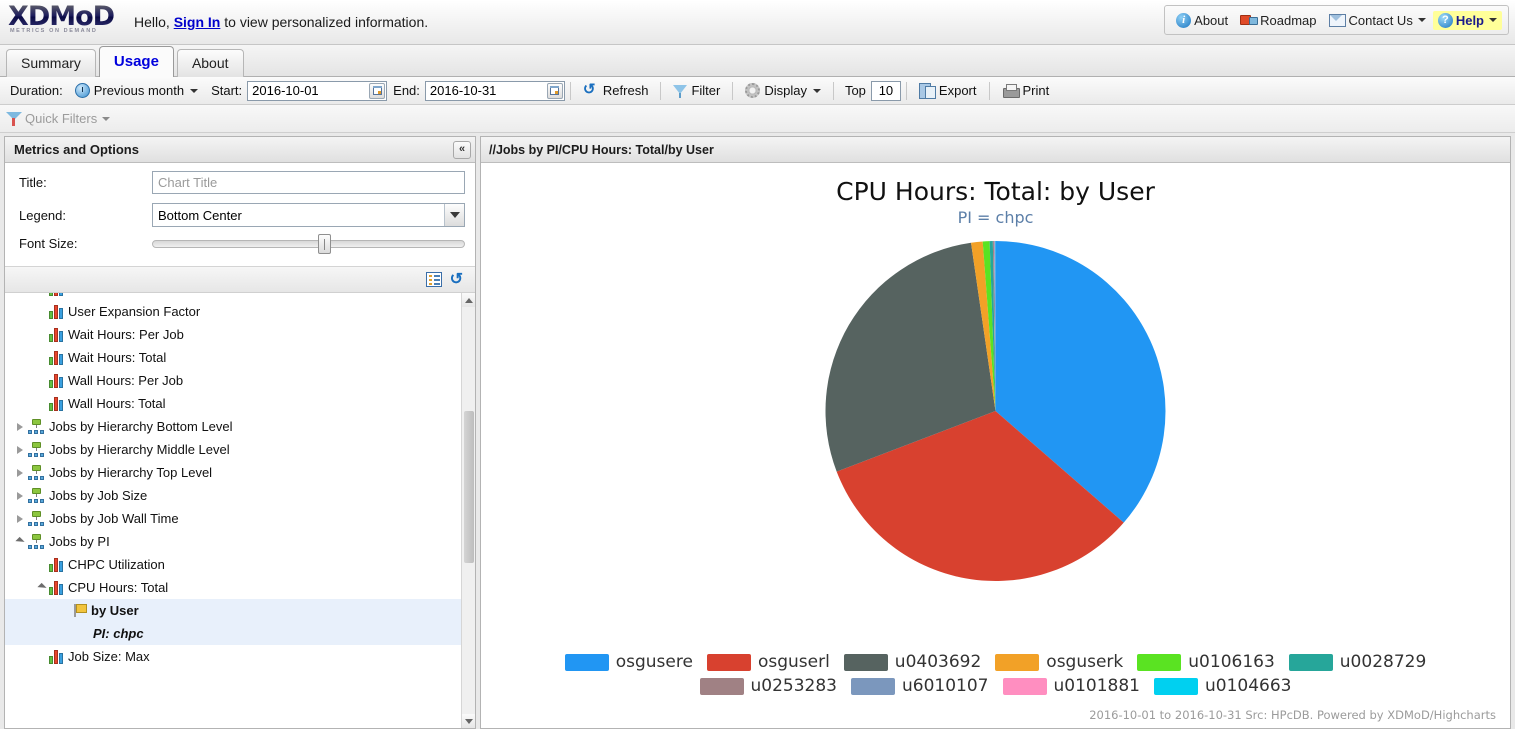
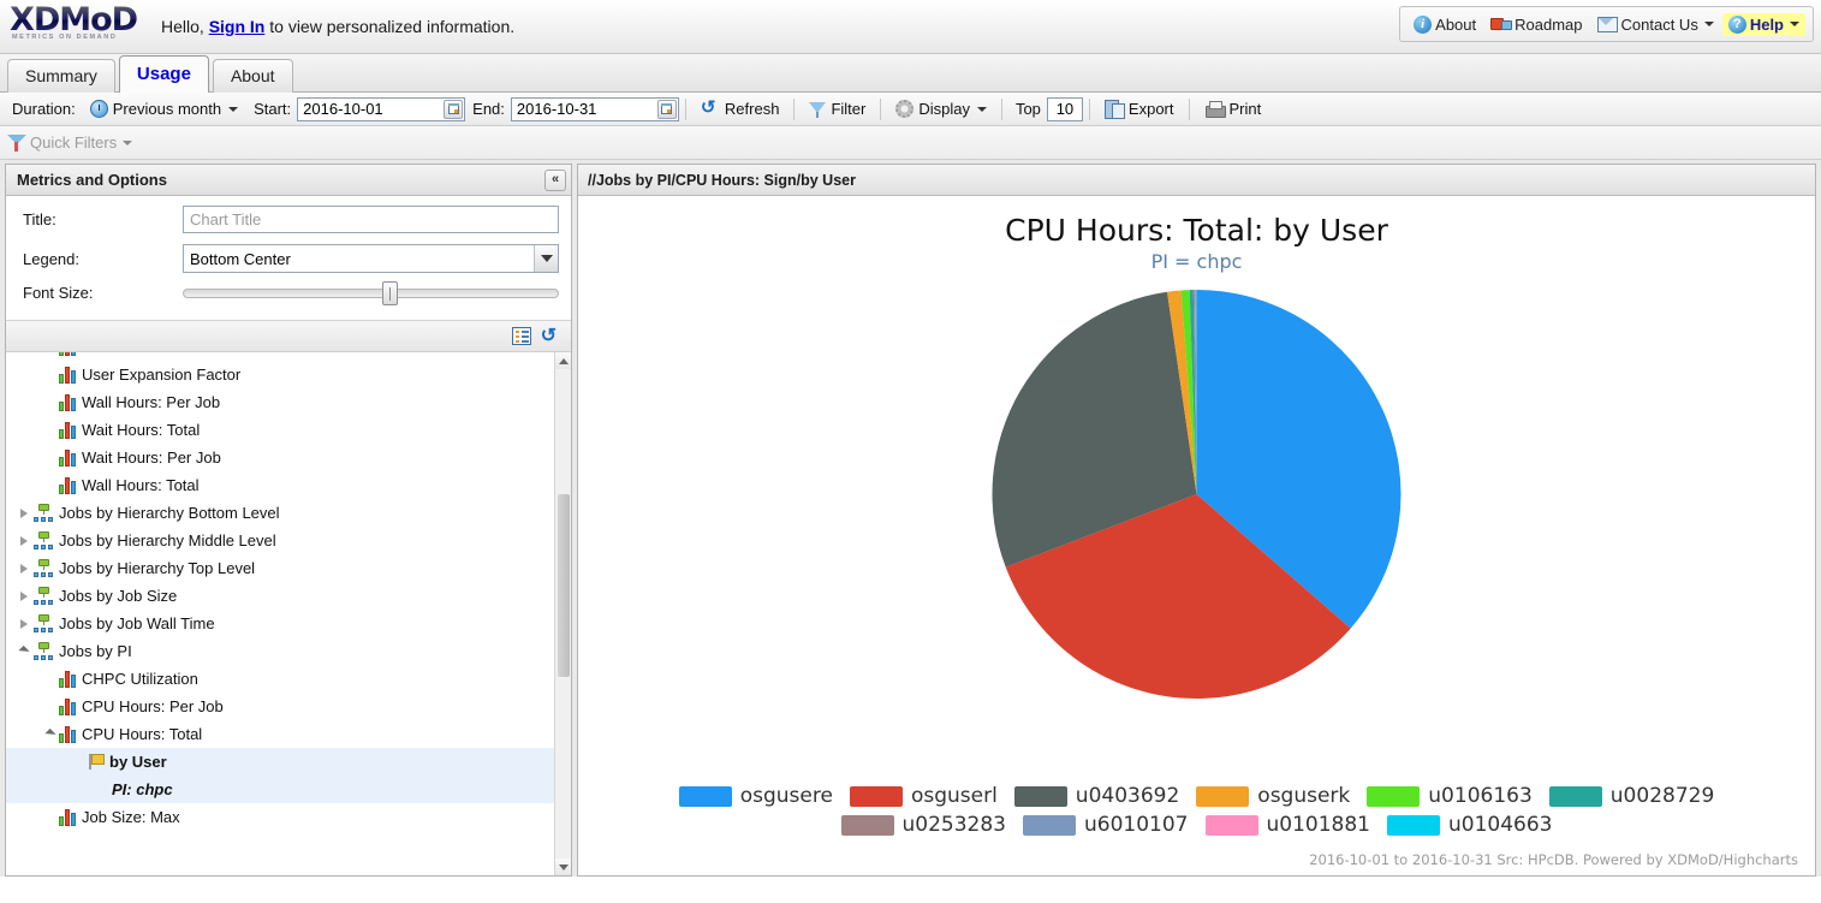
  XDMoD
  Hello, Sign In to view personalized information.
  i
  About
  Roadmap
  Contact Us
  ?
  Help
  Summary
  Usage
  About
  Duration:
  Previous month
  Start:
  2016-10-01
  End:
  2016-10-31
  ↺
  Refresh
  Filter
  Display
  Top
  10
  Export
  Print
  Quick Filters
  Metrics and Options
  «
  Title:
  Chart Title
  Legend:
  Bottom Center
  Font Size:
  ↺
  User Expansion Factor
- Wait Hours: Per Job
+ Wall Hours: Per Job
  Wait Hours: Total
- Wall Hours: Per Job
+ Wait Hours: Per Job
  Wall Hours: Total
  Jobs by Hierarchy Bottom Level
  Jobs by Hierarchy Middle Level
  Jobs by Hierarchy Top Level
  Jobs by Job Size
  Jobs by Job Wall Time
  Jobs by PI
  CHPC Utilization
+ CPU Hours: Per Job
  CPU Hours: Total
  by User
  PI: chpc
  Job Size: Max
- //Jobs by PI/CPU Hours: Total/by User
+ //Jobs by PI/CPU Hours: Sign/by User
  CPU Hours: Total: by User
  PI = chpc
  osgusere
  osguserl
  u0403692
  osguserk
  u0106163
  u0028729
  u0253283
  u6010107
  u0101881
  u0104663
  2016-10-01 to 2016-10-31 Src: HPcDB. Powered by XDMoD/Highcharts
